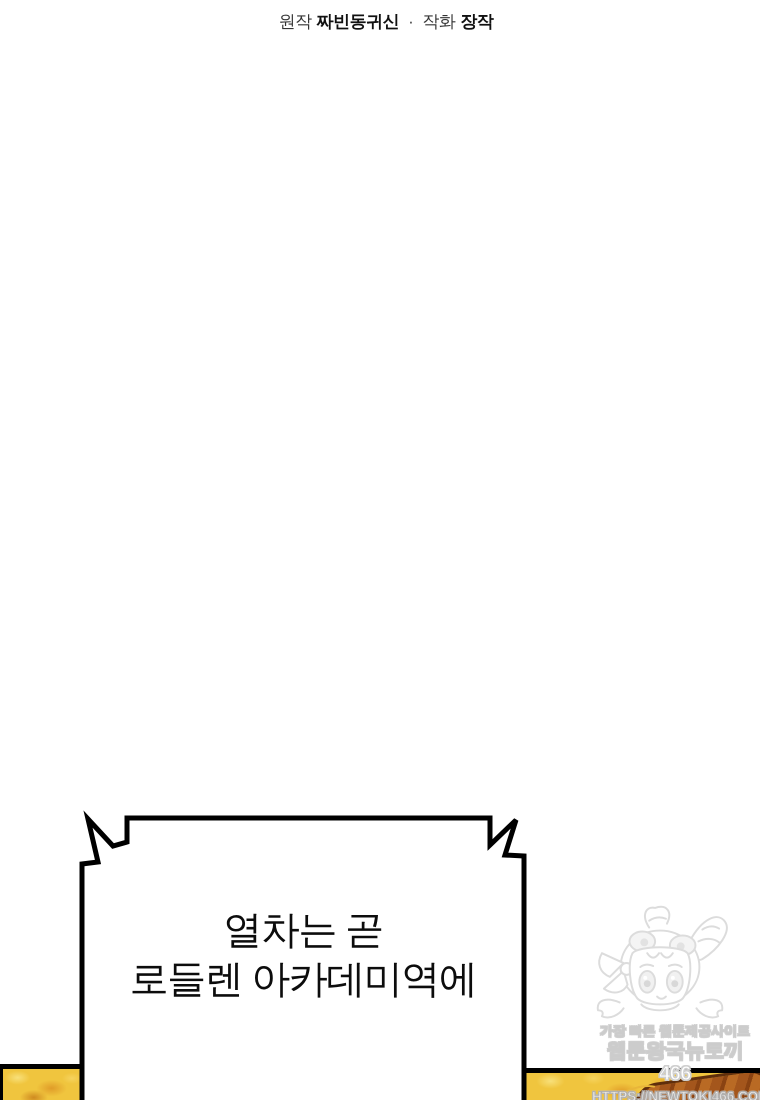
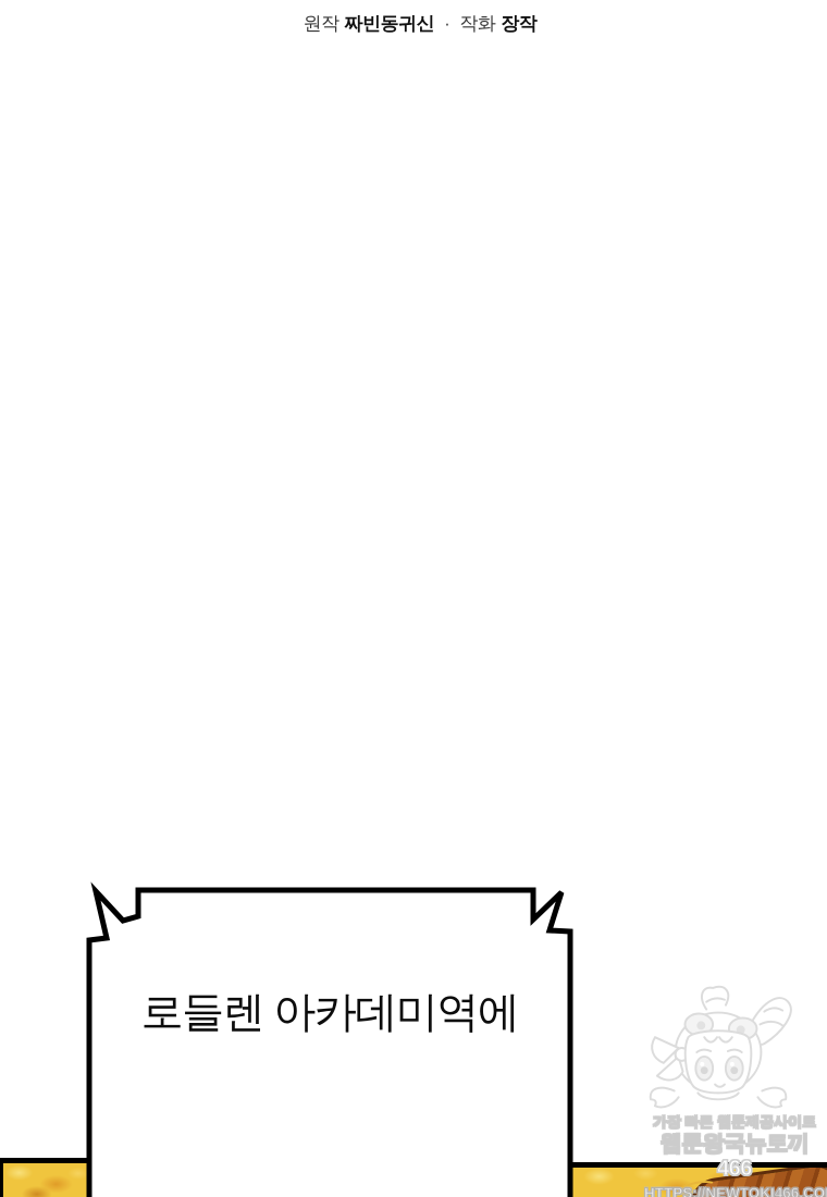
  원작 짜빈동귀신 · 작화 장작
- 열차는 곧
  로들렌 아카데미역에
  가장 빠른 웹툰제공사이트
  웹툰왕국뉴토끼466
  HTTPS://NEWTOKI466.CO
